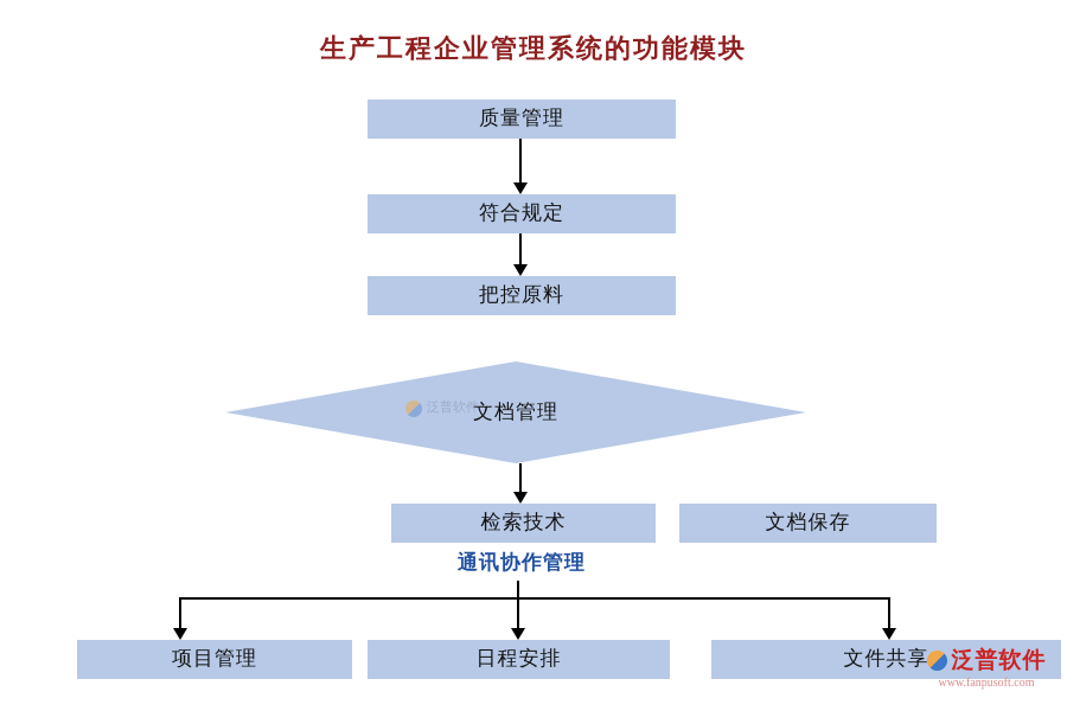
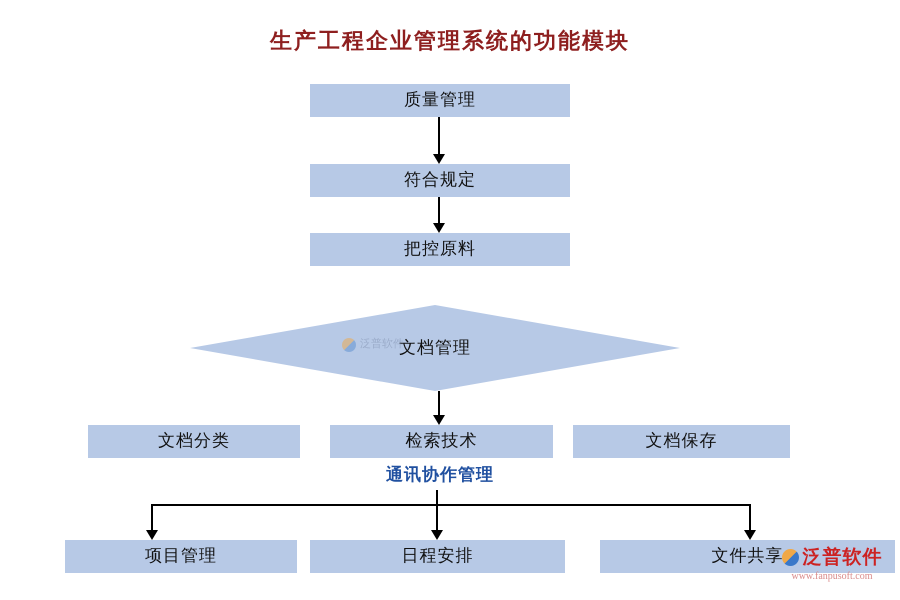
  生产工程企业管理系统的功能模块
  质量管理
  符合规定
  把控原料
  文档管理
  泛普软件
+ 文档分类
  检索技术
  文档保存
  通讯协作管理
  项目管理
  日程安排
  文件共享
  泛普软件
  www.fanpusoft.com
